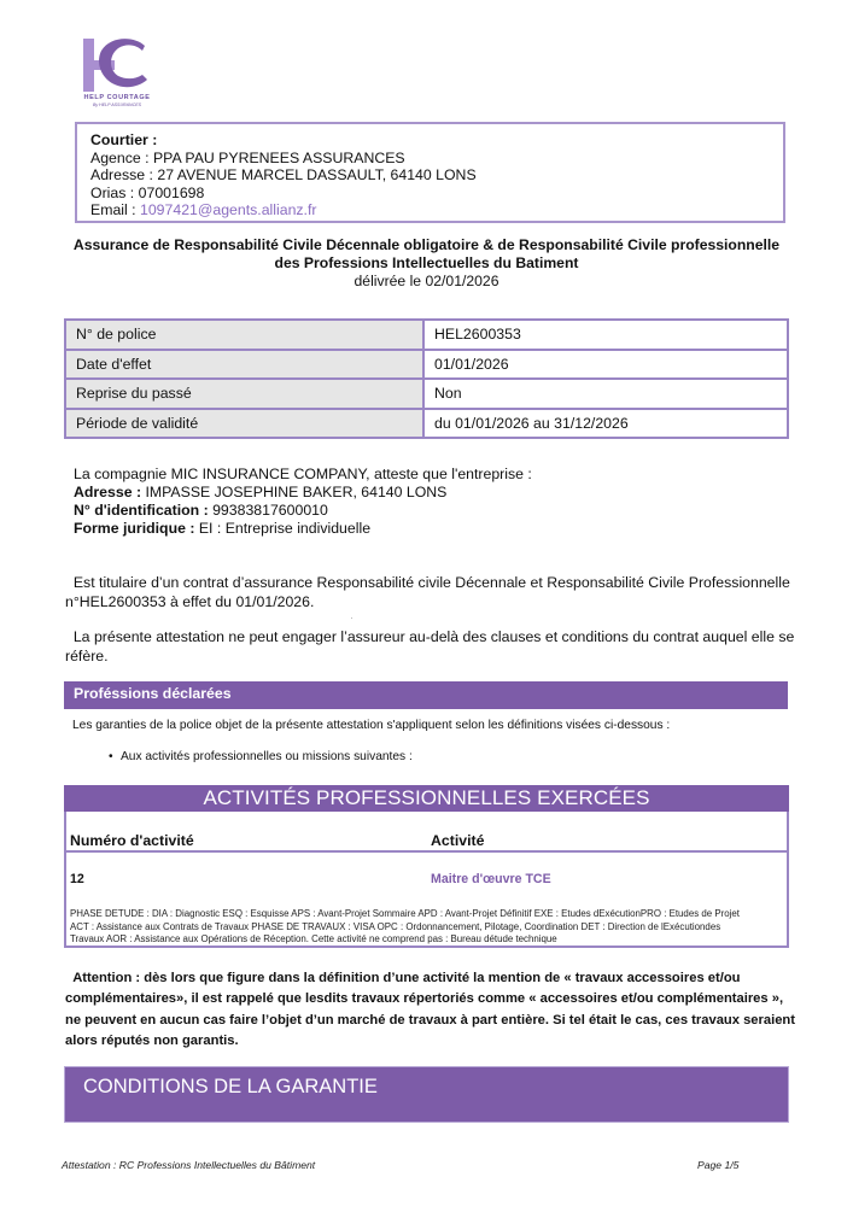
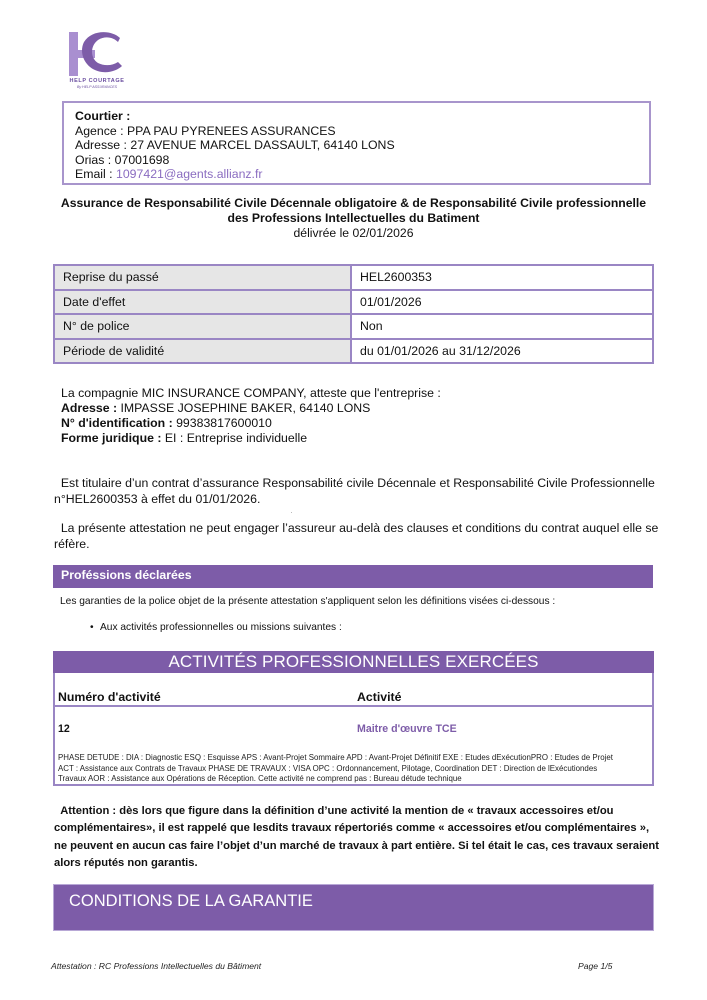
  Courtier :
  Agence : PPA PAU PYRENEES ASSURANCES
  Adresse : 27 AVENUE MARCEL DASSAULT, 64140 LONS
  Orias : 07001698
  Email : 1097421@agents.allianz.fr
  Assurance de Responsabilité Civile Décennale obligatoire & de Responsabilité Civile professionnelle
  des Professions Intellectuelles du Batiment
  délivrée le 02/01/2026
- N° de police	HEL2600353
+ Reprise du passé	HEL2600353
  Date d'effet	01/01/2026
- Reprise du passé	Non
+ N° de police	Non
  Période de validité	du 01/01/2026 au 31/12/2026
  La compagnie MIC INSURANCE COMPANY, atteste que l'entreprise :
  Adresse : IMPASSE JOSEPHINE BAKER, 64140 LONS
  N° d'identification : 99383817600010
  Forme juridique : EI : Entreprise individuelle
  Est titulaire d’un contrat d’assurance Responsabilité civile Décennale et Responsabilité Civile Professionnelle n°HEL2600353 à effet du 01/01/2026.
  La présente attestation ne peut engager l’assureur au-delà des clauses et conditions du contrat auquel elle se réfère.
  Proféssions déclarées
  Les garanties de la police objet de la présente attestation s'appliquent selon les définitions visées ci-dessous :
  • Aux activités professionnelles ou missions suivantes :
  ACTIVITÉS PROFESSIONNELLES EXERCÉES
  Numéro d'activité
  Activité
  12
  Maitre d'œuvre TCE
  PHASE DETUDE : DIA : Diagnostic ESQ : Esquisse APS : Avant-Projet Sommaire APD : Avant-Projet Définitif EXE : Etudes dExécutionPRO : Etudes de Projet
  ACT : Assistance aux Contrats de Travaux PHASE DE TRAVAUX : VISA OPC : Ordonnancement, Pilotage, Coordination DET : Direction de lExécutiondes
  Travaux AOR : Assistance aux Opérations de Réception. Cette activité ne comprend pas : Bureau détude technique
  Attention : dès lors que figure dans la définition d’une activité la mention de « travaux accessoires et/ou complémentaires», il est rappelé que lesdits travaux répertoriés comme « accessoires et/ou complémentaires », ne peuvent en aucun cas faire l’objet d’un marché de travaux à part entière. Si tel était le cas, ces travaux seraient alors réputés non garantis.
  CONDITIONS DE LA GARANTIE
  Attestation : RC Professions Intellectuelles du Bâtiment
  Page 1/5
